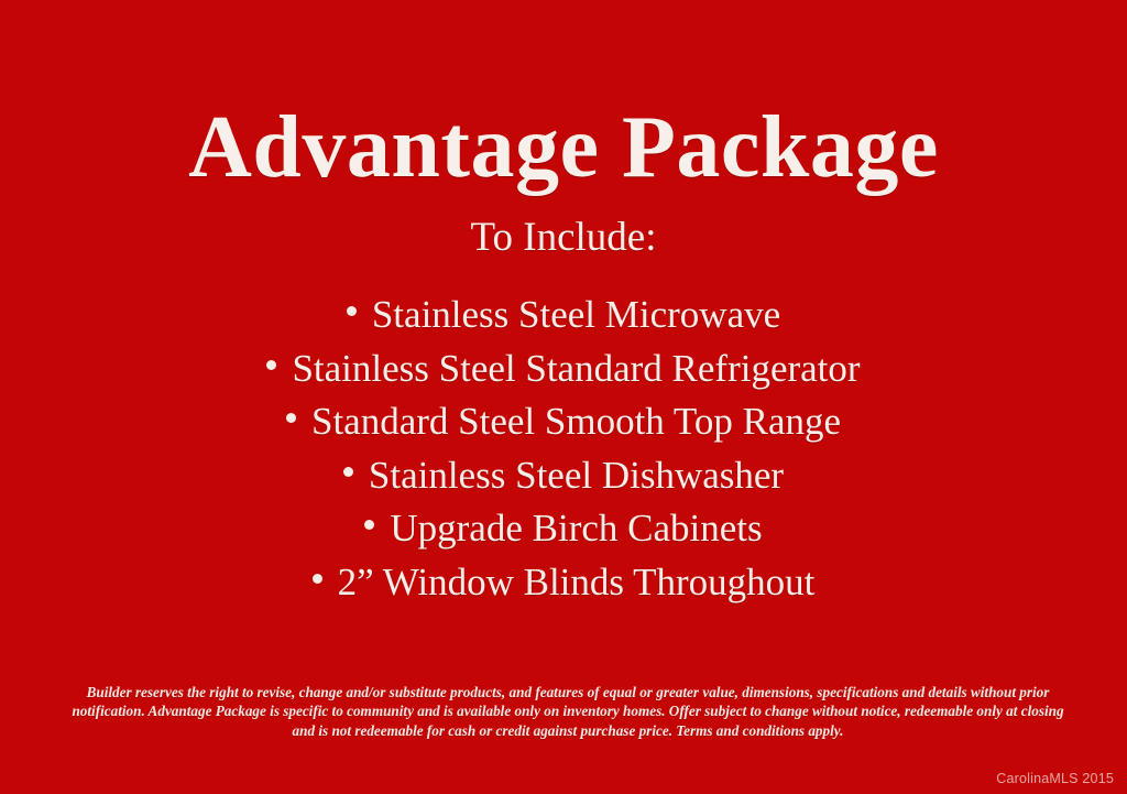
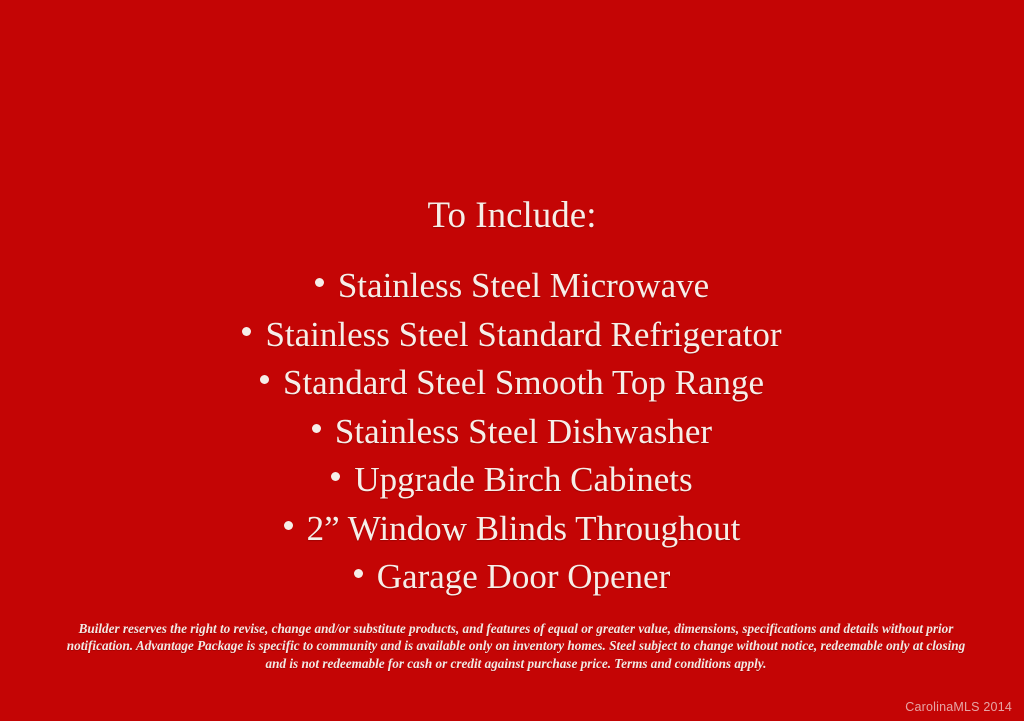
- Advantage Package
  To Include:
  Stainless Steel Microwave
  Stainless Steel Standard Refrigerator
  Standard Steel Smooth Top Range
  Stainless Steel Dishwasher
  Upgrade Birch Cabinets
  2” Window Blinds Throughout
+ Garage Door Opener
- Builder reserves the right to revise, change and/or substitute products, and features of equal or greater value, dimensions, specifications and details without prior notification. Advantage Package is specific to community and is available only on inventory homes. Offer subject to change without notice, redeemable only at closing and is not redeemable for cash or credit against purchase price. Terms and conditions apply.
+ Builder reserves the right to revise, change and/or substitute products, and features of equal or greater value, dimensions, specifications and details without prior notification. Advantage Package is specific to community and is available only on inventory homes. Steel subject to change without notice, redeemable only at closing and is not redeemable for cash or credit against purchase price. Terms and conditions apply.
- CarolinaMLS 2015
+ CarolinaMLS 2014
